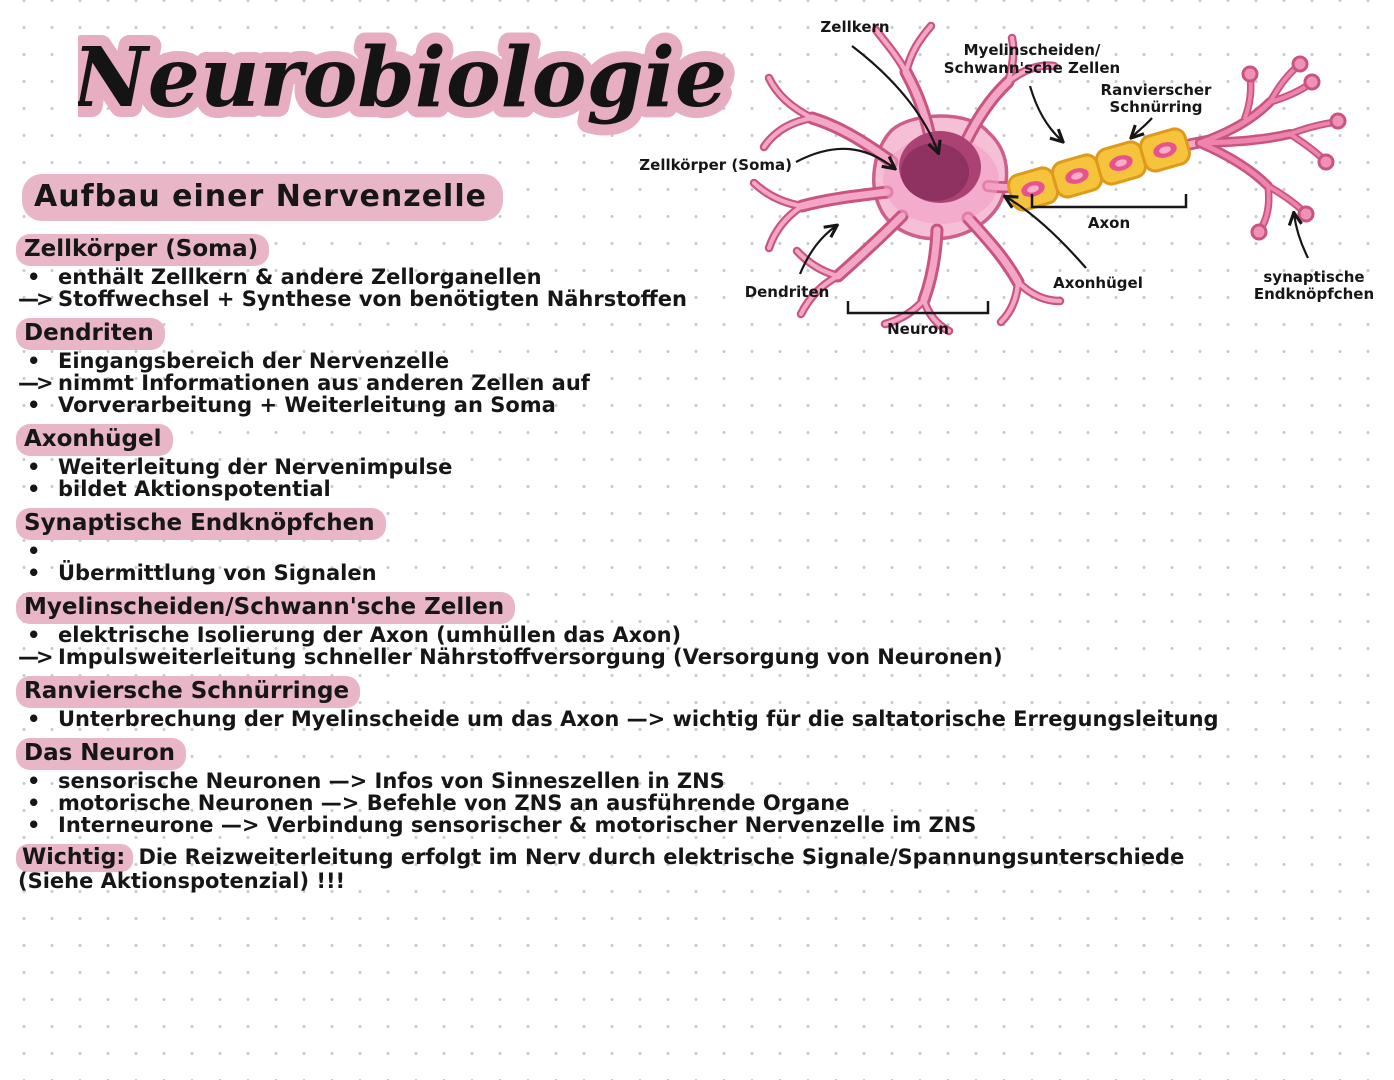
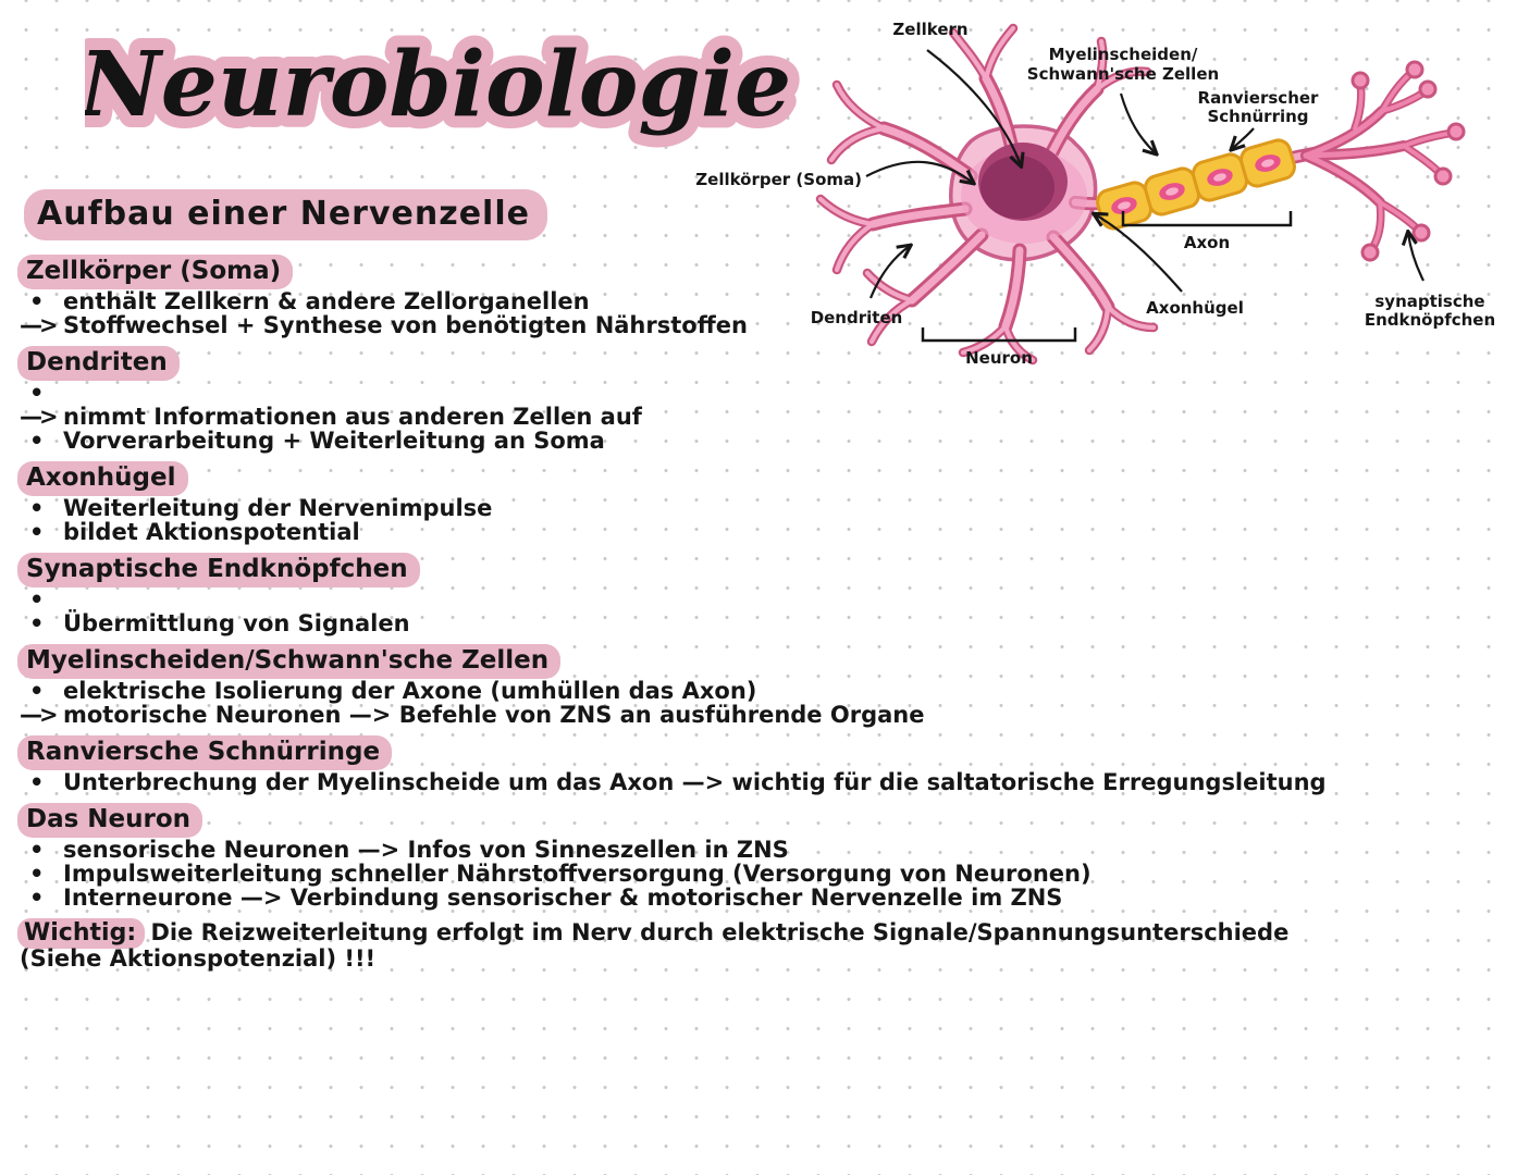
  Neurobiologie
  Aufbau einer Nervenzelle
  Zellkörper (Soma)
  •
  enthält Zellkern & andere Zellorganellen
  —>
  Stoffwechsel + Synthese von benötigten Nährstoffen
  Dendriten
  •
- Eingangsbereich der Nervenzelle
  —>
  nimmt Informationen aus anderen Zellen auf
  •
  Vorverarbeitung + Weiterleitung an Soma
  Axonhügel
  •
  Weiterleitung der Nervenimpulse
  •
  bildet Aktionspotential
  Synaptische Endknöpfchen
  •
  •
  Übermittlung von Signalen
  Myelinscheiden/Schwann'sche Zellen
  •
- elektrische Isolierung der Axon (umhüllen das Axon)
+ elektrische Isolierung der Axone (umhüllen das Axon)
  —>
- Impulsweiterleitung schneller Nährstoffversorgung (Versorgung von Neuronen)
+ motorische Neuronen —> Befehle von ZNS an ausführende Organe
  Ranviersche Schnürringe
  •
  Unterbrechung der Myelinscheide um das Axon —> wichtig für die saltatorische Erregungsleitung
  Das Neuron
  •
  sensorische Neuronen —> Infos von Sinneszellen in ZNS
  •
- motorische Neuronen —> Befehle von ZNS an ausführende Organe
+ Impulsweiterleitung schneller Nährstoffversorgung (Versorgung von Neuronen)
  •
  Interneurone —> Verbindung sensorischer & motorischer Nervenzelle im ZNS
  Wichtig: Die Reizweiterleitung erfolgt im Nerv durch elektrische Signale/Spannungsunterschiede
  (Siehe Aktionspotenzial) !!!
  Zellkern
  Myelinscheiden/
  Schwann'sche Zellen
  Ranvierscher
  Schnürring
  Zellkörper (Soma)
  Dendriten
  Axonhügel
  Axon
  Neuron
  synaptische
  Endknöpfchen
